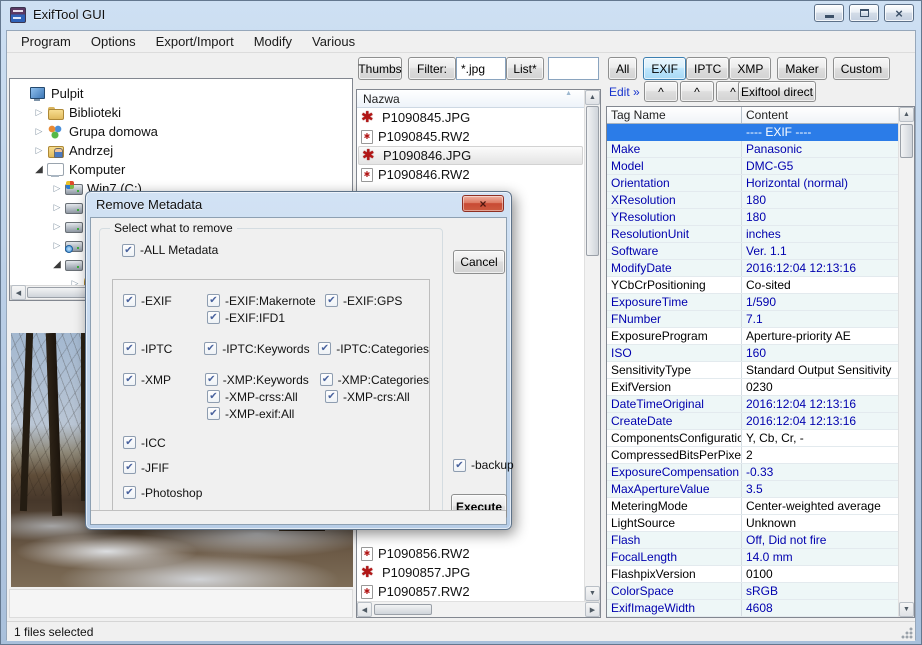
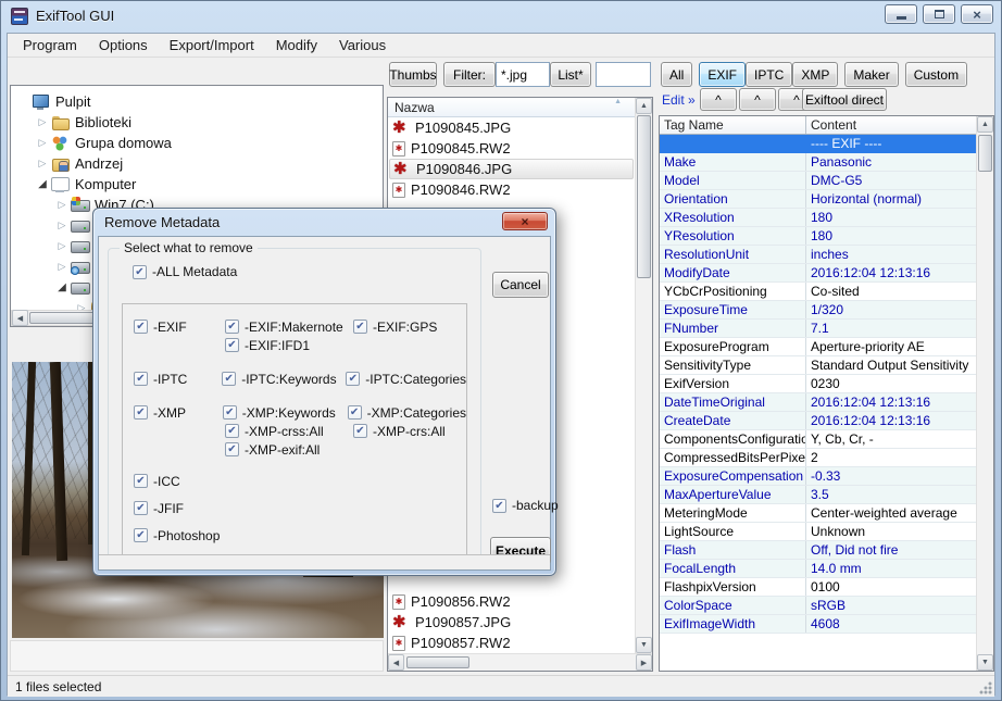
  ExifTool GUI
  ×
  Program
  Options
  Export/Import
  Modify
  Various
  Pulpit
  ▷
  Biblioteki
  ▷
  Grupa domowa
  ▷
  Andrzej
  ◢
  Komputer
  ▷
  Win7 (C:)
  ▷
  ▷
  ▷
  ◢
  ▷
  Thumbs
  Filter:
  *.jpg
  List*
  Nazwa
  ✱
  P1090845.JPG
  ✱
  P1090845.RW2
  ✱
  P1090846.JPG
  ✱
  P1090846.RW2
  ✱
  P1090856.RW2
  ✱
  P1090857.JPG
  ✱
  P1090857.RW2
  All
  EXIF
  IPTC
  XMP
  Maker
  Custom
  Edit »
  ^
  ^
  ^
  Exiftool direct
  Tag Name
  Content
  ---- EXIF ----
  Make
  Panasonic
  Model
  DMC-G5
  Orientation
  Horizontal (normal)
  XResolution
  180
  YResolution
  180
  ResolutionUnit
  inches
- Software
- Ver. 1.1
  ModifyDate
  2016:12:04 12:13:16
  YCbCrPositioning
  Co-sited
  ExposureTime
- 1/590
+ 1/320
  FNumber
  7.1
  ExposureProgram
  Aperture-priority AE
- ISO
- 160
  SensitivityType
  Standard Output Sensitivity
  ExifVersion
  0230
  DateTimeOriginal
  2016:12:04 12:13:16
  CreateDate
  2016:12:04 12:13:16
  ComponentsConfiguratio
  Y, Cb, Cr, -
  CompressedBitsPerPixe
  2
  ExposureCompensation
  -0.33
  MaxApertureValue
  3.5
  MeteringMode
  Center-weighted average
  LightSource
  Unknown
  Flash
  Off, Did not fire
  FocalLength
  14.0 mm
  FlashpixVersion
  0100
  ColorSpace
  sRGB
  ExifImageWidth
  4608
  1 files selected
  Remove Metadata
  ×
  Select what to remove
  ✔
  -ALL Metadata
  ✔
  -EXIF
  ✔
  -EXIF:Makernote
  ✔
  -EXIF:GPS
  ✔
  -EXIF:IFD1
  ✔
  -IPTC
  ✔
  -IPTC:Keywords
  ✔
  -IPTC:Categories
  ✔
  -XMP
  ✔
  -XMP:Keywords
  ✔
  -XMP:Categories
  ✔
  -XMP-crss:All
  ✔
  -XMP-crs:All
  ✔
  -XMP-exif:All
  ✔
  -ICC
  ✔
  -JFIF
  ✔
  -Photoshop
  Cancel
  ✔
  -backup
  Execute
